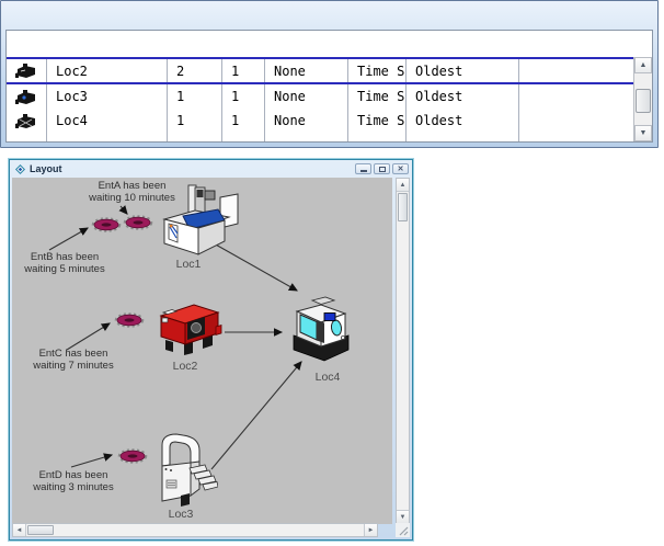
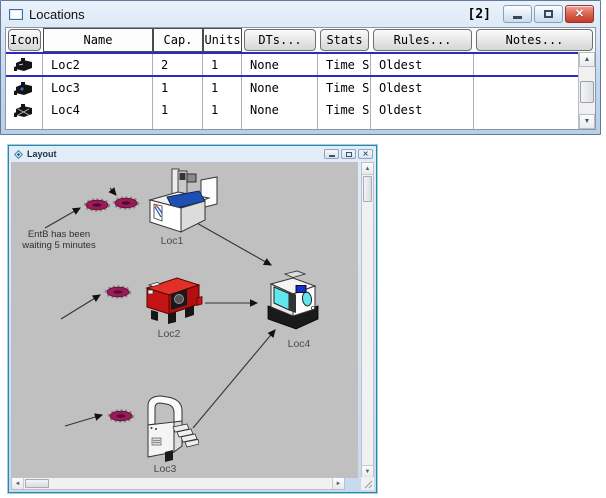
+ Locations
+ [2]
+ ✕
+ Icon
+ Name
+ Cap.
+ Units
+ DTs...
+ Stats
+ Rules...
+ Notes...
  Loc2
  2
  1
  None
  Time S
  Oldest
  Loc3
  1
  1
  None
  Time S
  Oldest
  Loc4
  1
  1
  None
  Time S
  Oldest
  Layout
- EntA has been
- waiting 10 minutes
  EntB has been
  waiting 5 minutes
- EntC has been
- waiting 7 minutes
- EntD has been
- waiting 3 minutes
  Loc1
  Loc2
  Loc4
  Loc3
